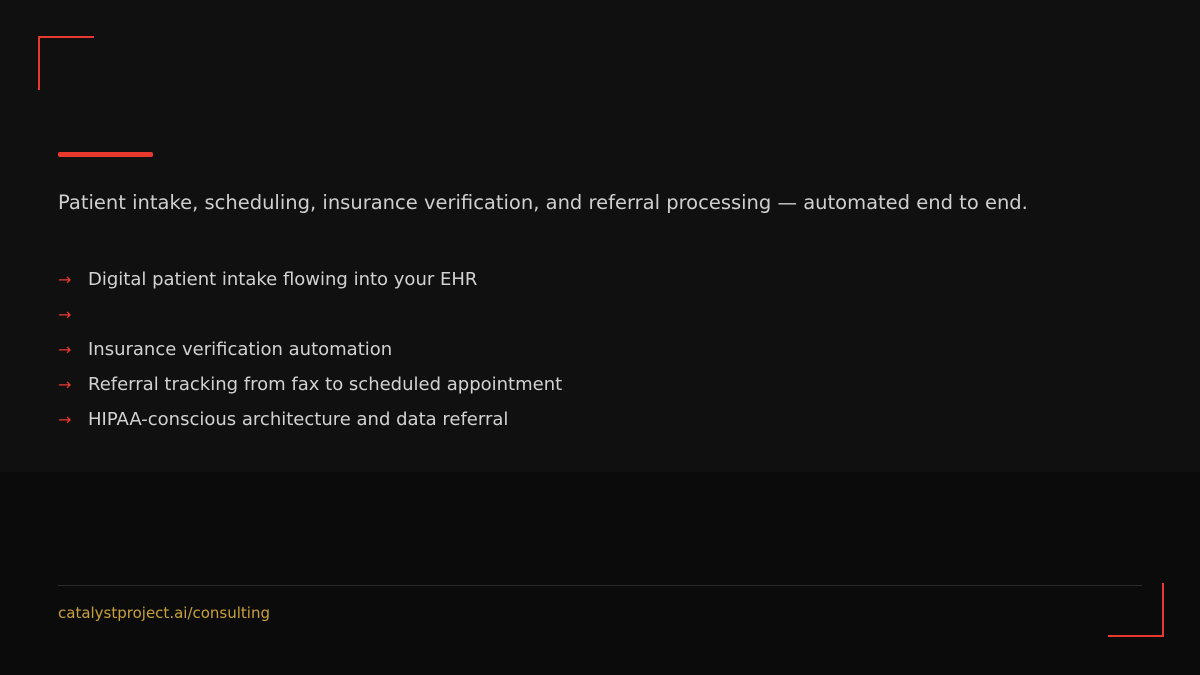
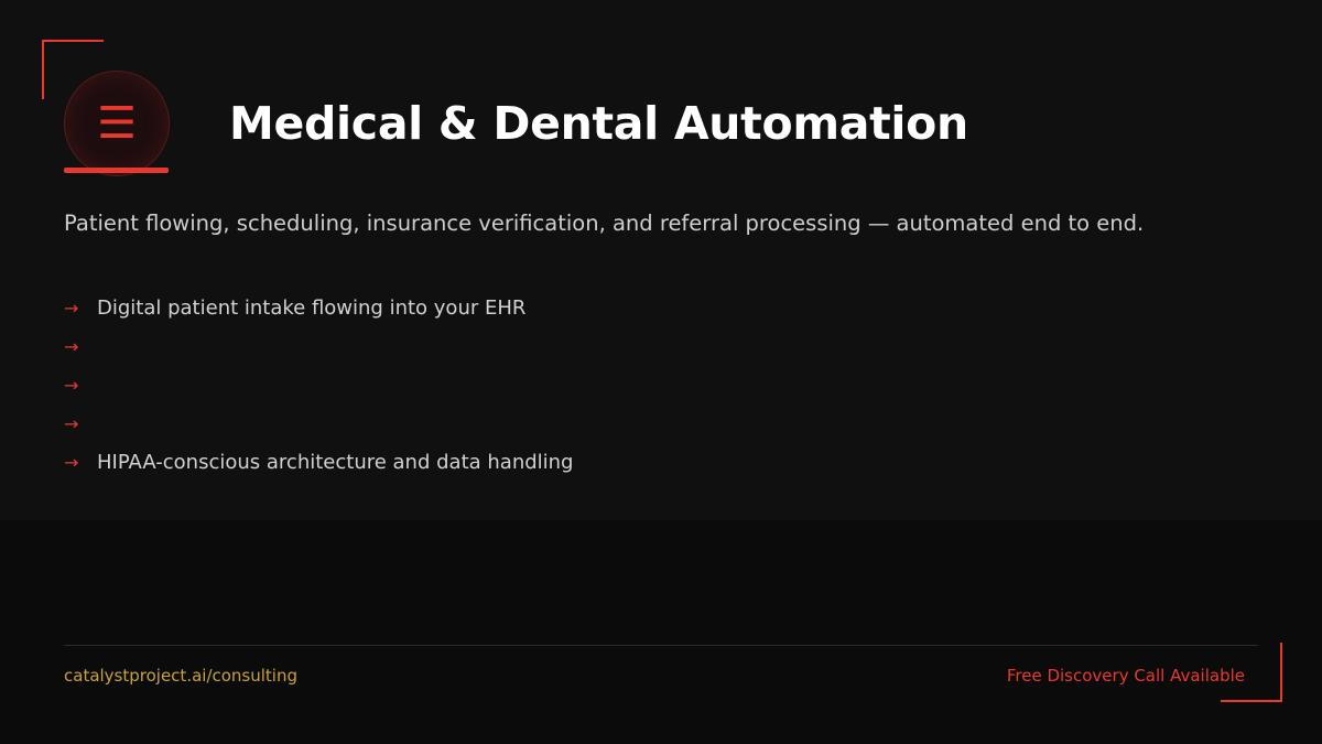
+ ☰
+ Medical & Dental Automation
- Patient intake, scheduling, insurance verification, and referral processing — automated end to end.
+ Patient flowing, scheduling, insurance verification, and referral processing — automated end to end.
  →
  Digital patient intake flowing into your EHR
  →
  →
- Insurance verification automation
  →
- Referral tracking from fax to scheduled appointment
  →
- HIPAA-conscious architecture and data referral
+ HIPAA-conscious architecture and data handling
  catalystproject.ai/consulting
+ Free Discovery Call Available
